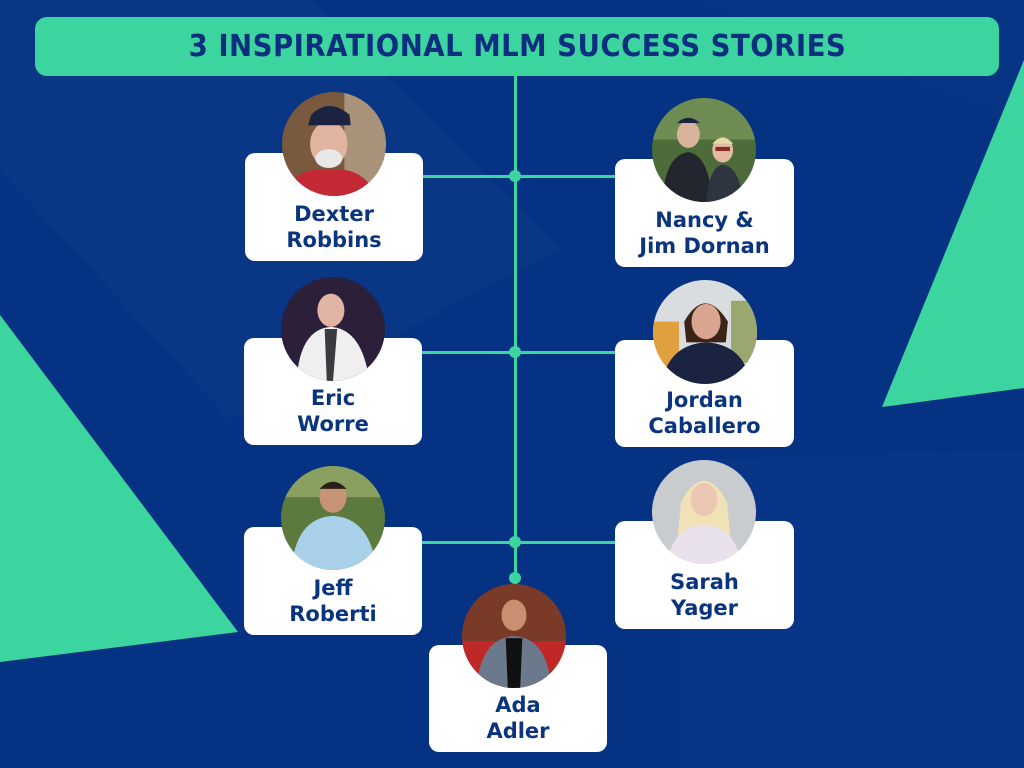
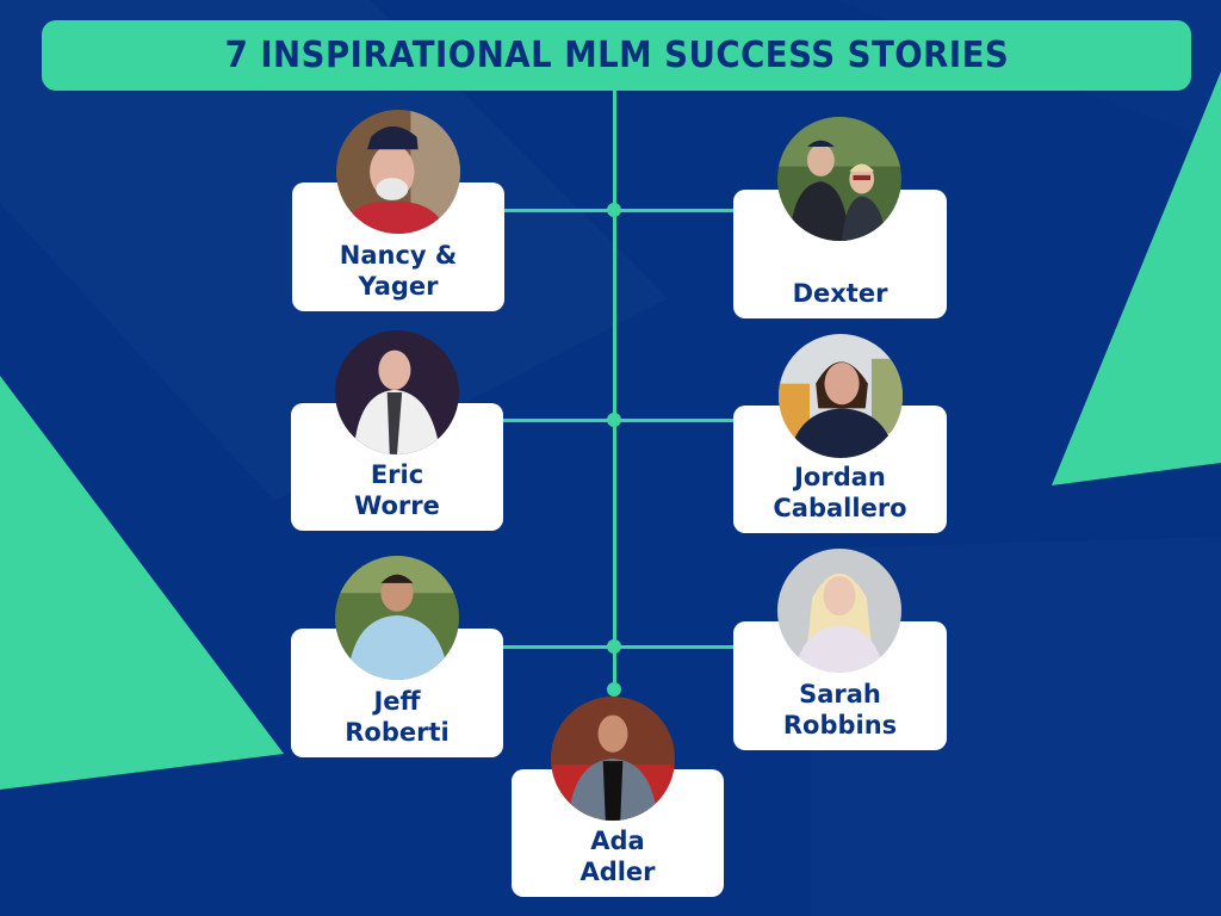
- 3 INSPIRATIONAL MLM SUCCESS STORIES
+ 7 INSPIRATIONAL MLM SUCCESS STORIES
- Dexter
+ Nancy &
- Robbins
+ Yager
- Nancy &
+ Dexter
- Jim Dornan
  Eric
  Worre
  Jordan
  Caballero
  Jeff
  Roberti
  Sarah
- Yager
+ Robbins
  Ada
  Adler
